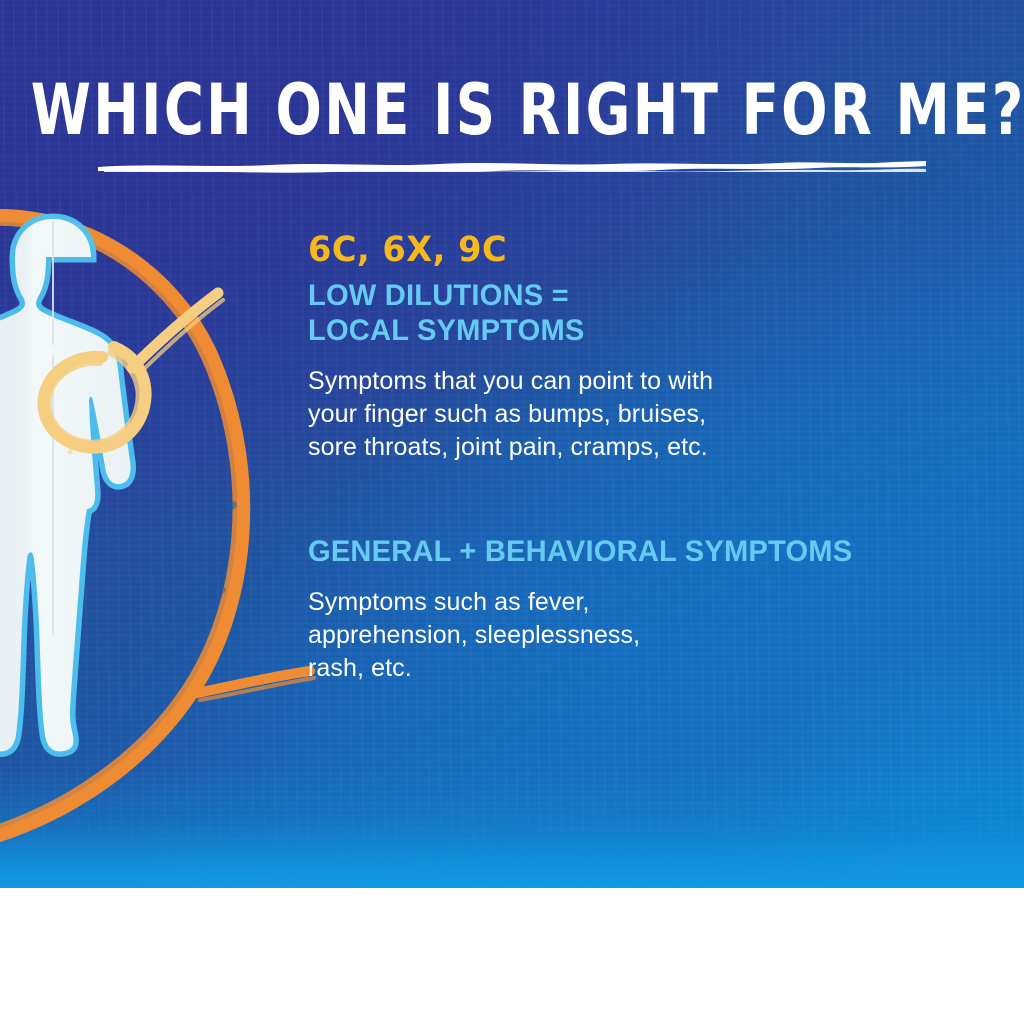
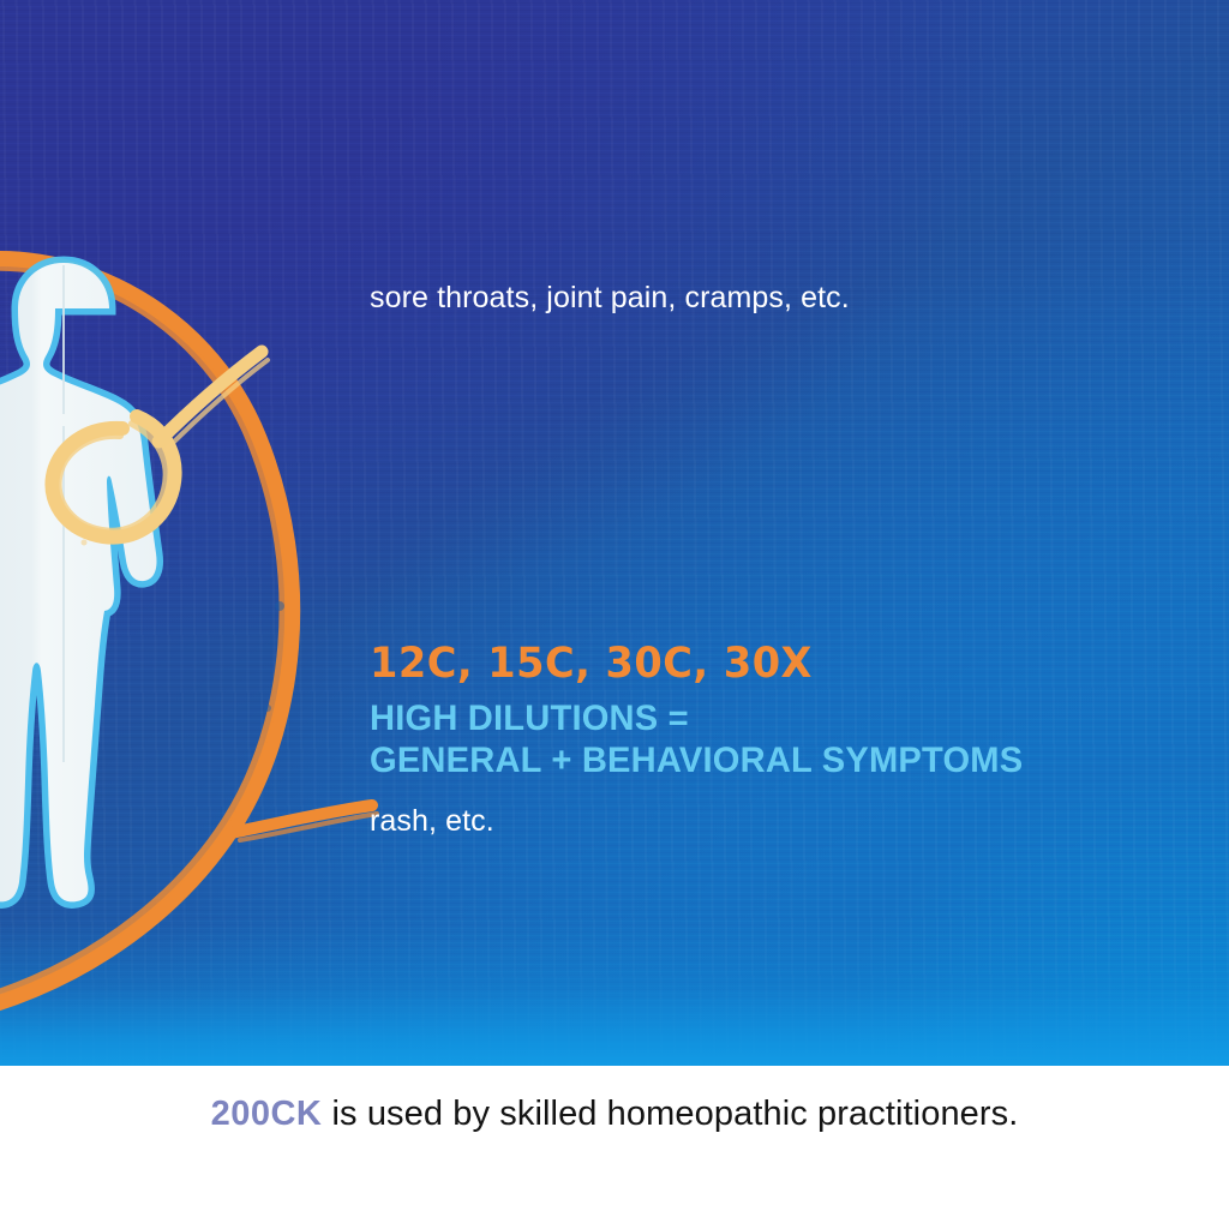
- WHICH ONE IS RIGHT FOR ME?
- 6C, 6X, 9C
- LOW DILUTIONS =
- LOCAL SYMPTOMS
- Symptoms that you can point to with
- your finger such as bumps, bruises,
  sore throats, joint pain, cramps, etc.
+ 12C, 15C, 30C, 30X
+ HIGH DILUTIONS =
  GENERAL + BEHAVIORAL SYMPTOMS
- Symptoms such as fever,
- apprehension, sleeplessness,
  rash, etc.
+ 200CK is used by skilled homeopathic practitioners.
